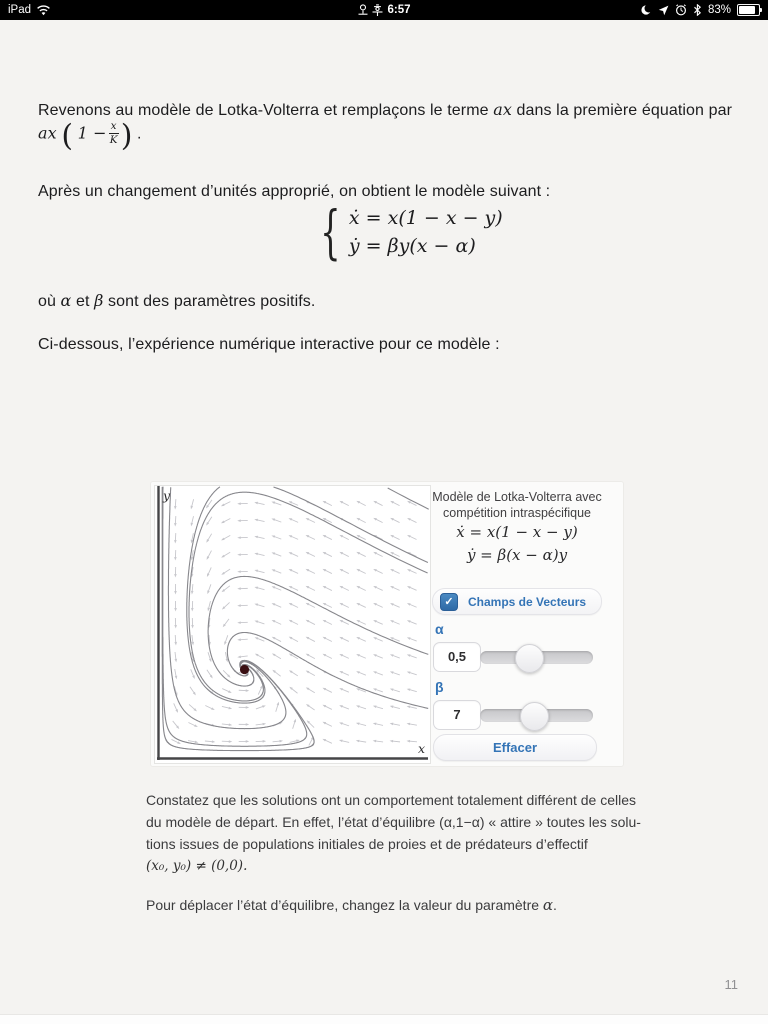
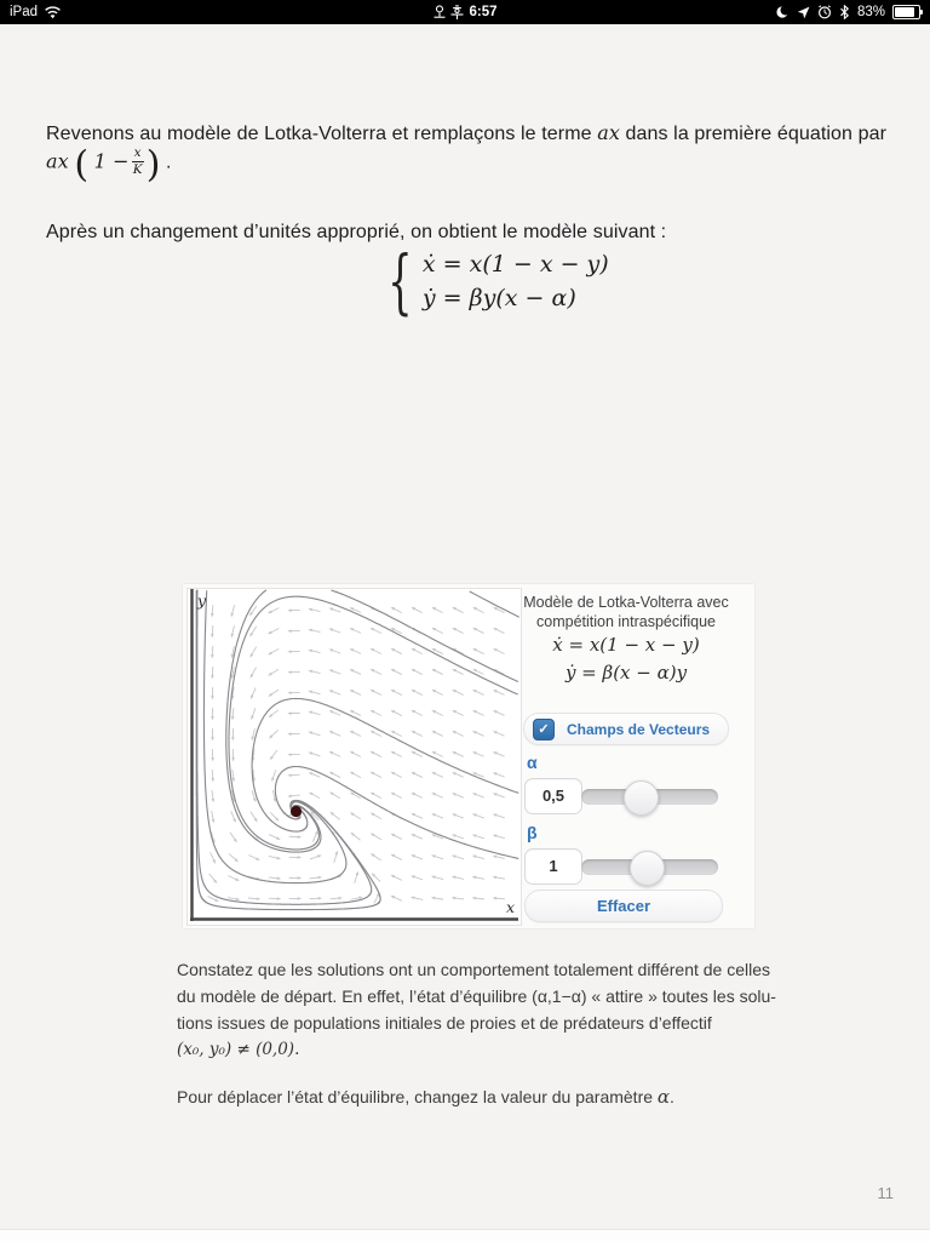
  iPad
  6:57
  83%
  Revenons au modèle de Lotka-Volterra et remplaçons le terme ax dans la première équation par
  ax ( 1 −
  x
  K
  ) .
  Après un changement d’unités approprié, on obtient le modèle suivant :
  {
  ẋ = x(1 − x − y)
  ẏ = βy(x − α)
- où α et β sont des paramètres positifs.
- Ci-dessous, l’expérience numérique interactive pour ce modèle :
  y
  x
  Modèle de Lotka-Volterra avec
  compétition intraspécifique
  ẋ = x(1 − x − y)
  ẏ = β(x − α)y
  ✓
  Champs de Vecteurs
  α
  0,5
  β
- 7
+ 1
  Effacer
  Constatez que les solutions ont un comportement totalement différent de celles
  du modèle de départ. En effet, l’état d’équilibre (α,1−α) « attire » toutes les solu-
  tions issues de populations initiales de proies et de prédateurs d’effectif
  (x₀, y₀) ≠ (0,0).
  Pour déplacer l’état d’équilibre, changez la valeur du paramètre α.
  11
